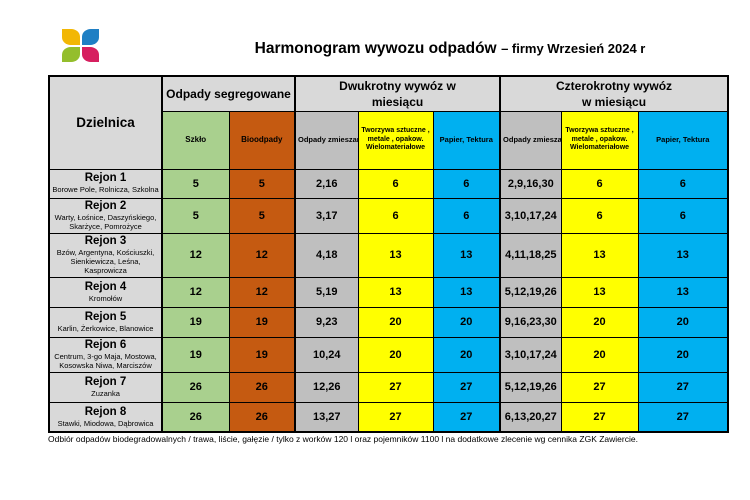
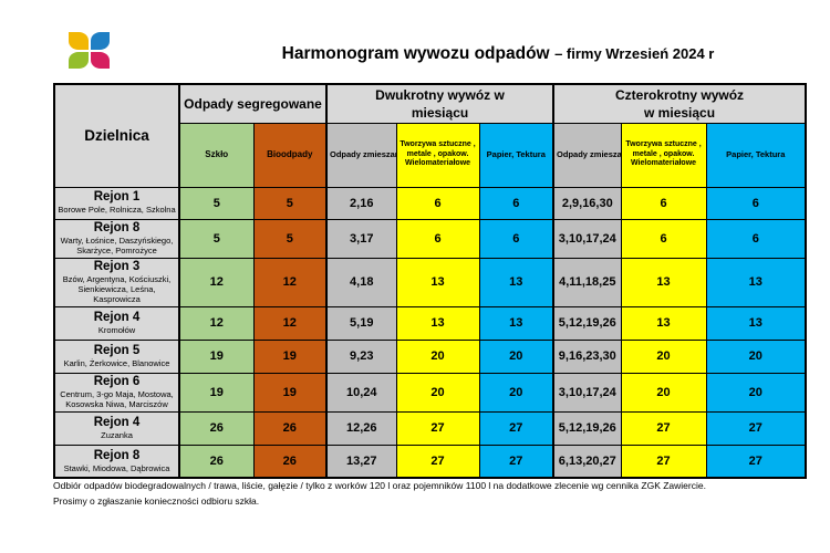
  Harmonogram wywozu odpadów – firmy Wrzesień 2024 r
  Dzielnica	Odpady segregowane	Dwukrotny wywóz w miesiącu	Czterokrotny wywóz w miesiącu
  Rejon 1 Borowe Pole, Rolnicza, Szkolna	5	5	2,16	6	6	2,9,16,30	6	6
- Rejon 2 Warty, Łośnice, Daszyńskiego, Skarżyce, Pomrożyce	5	5	3,17	6	6	3,10,17,24	6	6
+ Rejon 8 Warty, Łośnice, Daszyńskiego, Skarżyce, Pomrożyce	5	5	3,17	6	6	3,10,17,24	6	6
  Rejon 3 Bzów, Argentyna, Kościuszki, Sienkiewicza, Leśna, Kasprowicza	12	12	4,18	13	13	4,11,18,25	13	13
  Rejon 4 Kromołów	12	12	5,19	13	13	5,12,19,26	13	13
  Rejon 5 Karlin, Żerkowice, Blanowice	19	19	9,23	20	20	9,16,23,30	20	20
  Rejon 6 Centrum, 3-go Maja, Mostowa, Kosowska Niwa, Marciszów	19	19	10,24	20	20	3,10,17,24	20	20
- Rejon 7 Zuzanka	26	26	12,26	27	27	5,12,19,26	27	27
+ Rejon 4 Zuzanka	26	26	12,26	27	27	5,12,19,26	27	27
  Rejon 8 Stawki, Miodowa, Dąbrowica	26	26	13,27	27	27	6,13,20,27	27	27
  Odbiór odpadów biodegradowalnych / trawa, liście, gałęzie / tylko z worków 120 l oraz pojemników 1100 l na dodatkowe zlecenie wg cennika ZGK Zawiercie.
+ Prosimy o zgłaszanie konieczności odbioru szkła.
